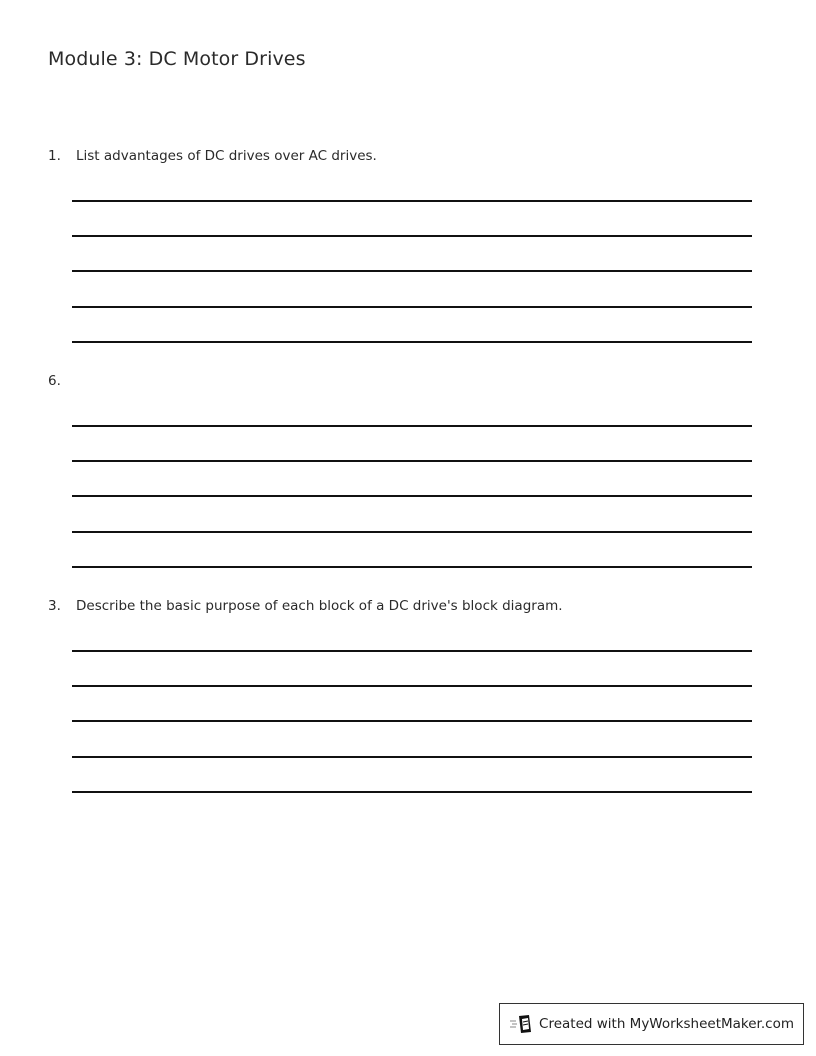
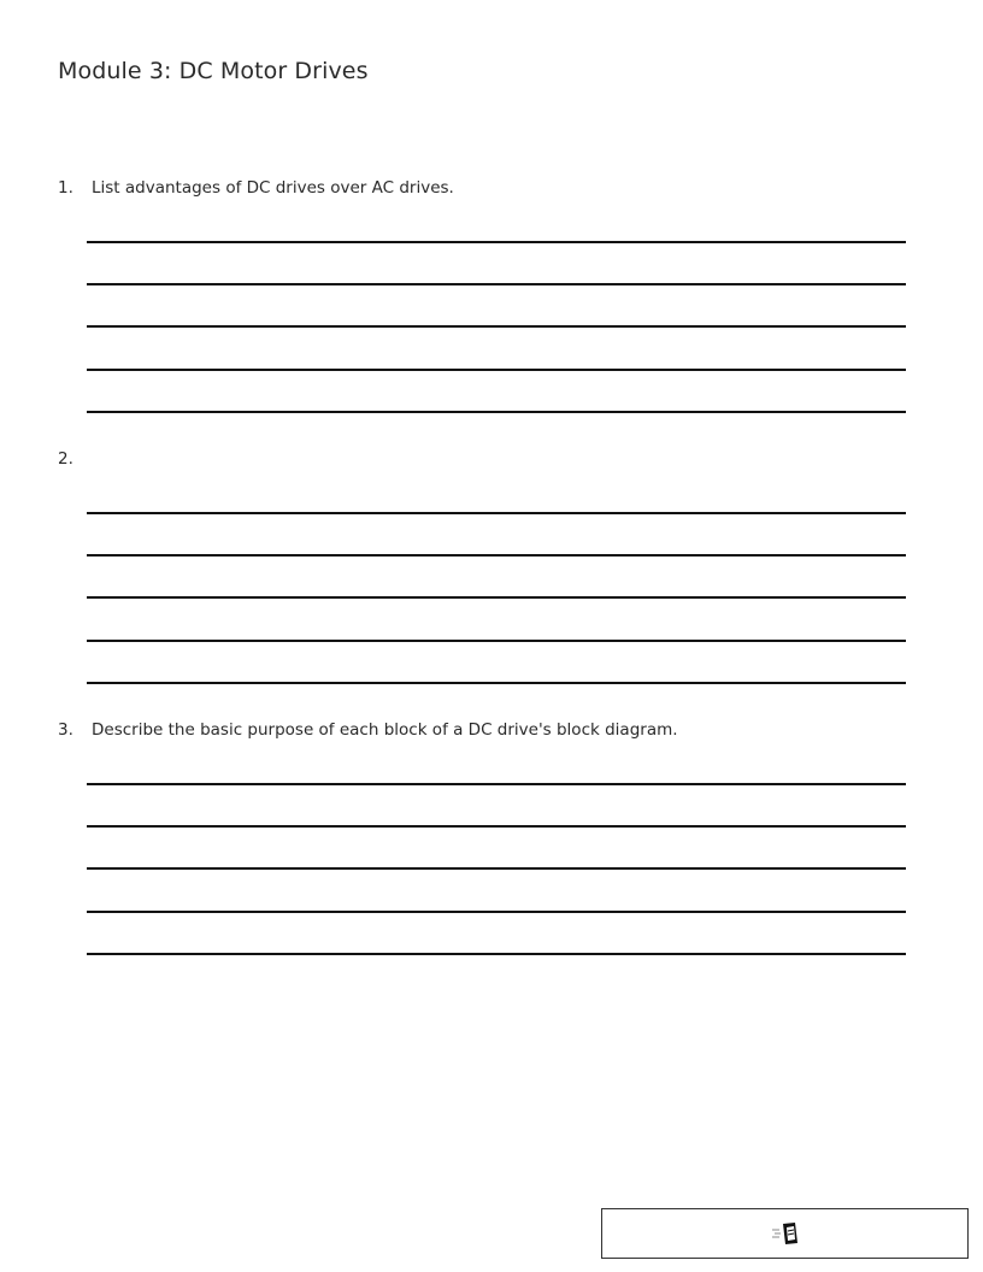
  Module 3: DC Motor Drives
  1.
  List advantages of DC drives over AC drives.
- 6.
+ 2.
  3.
  Describe the basic purpose of each block of a DC drive's block diagram.
- Created with MyWorksheetMaker.com
